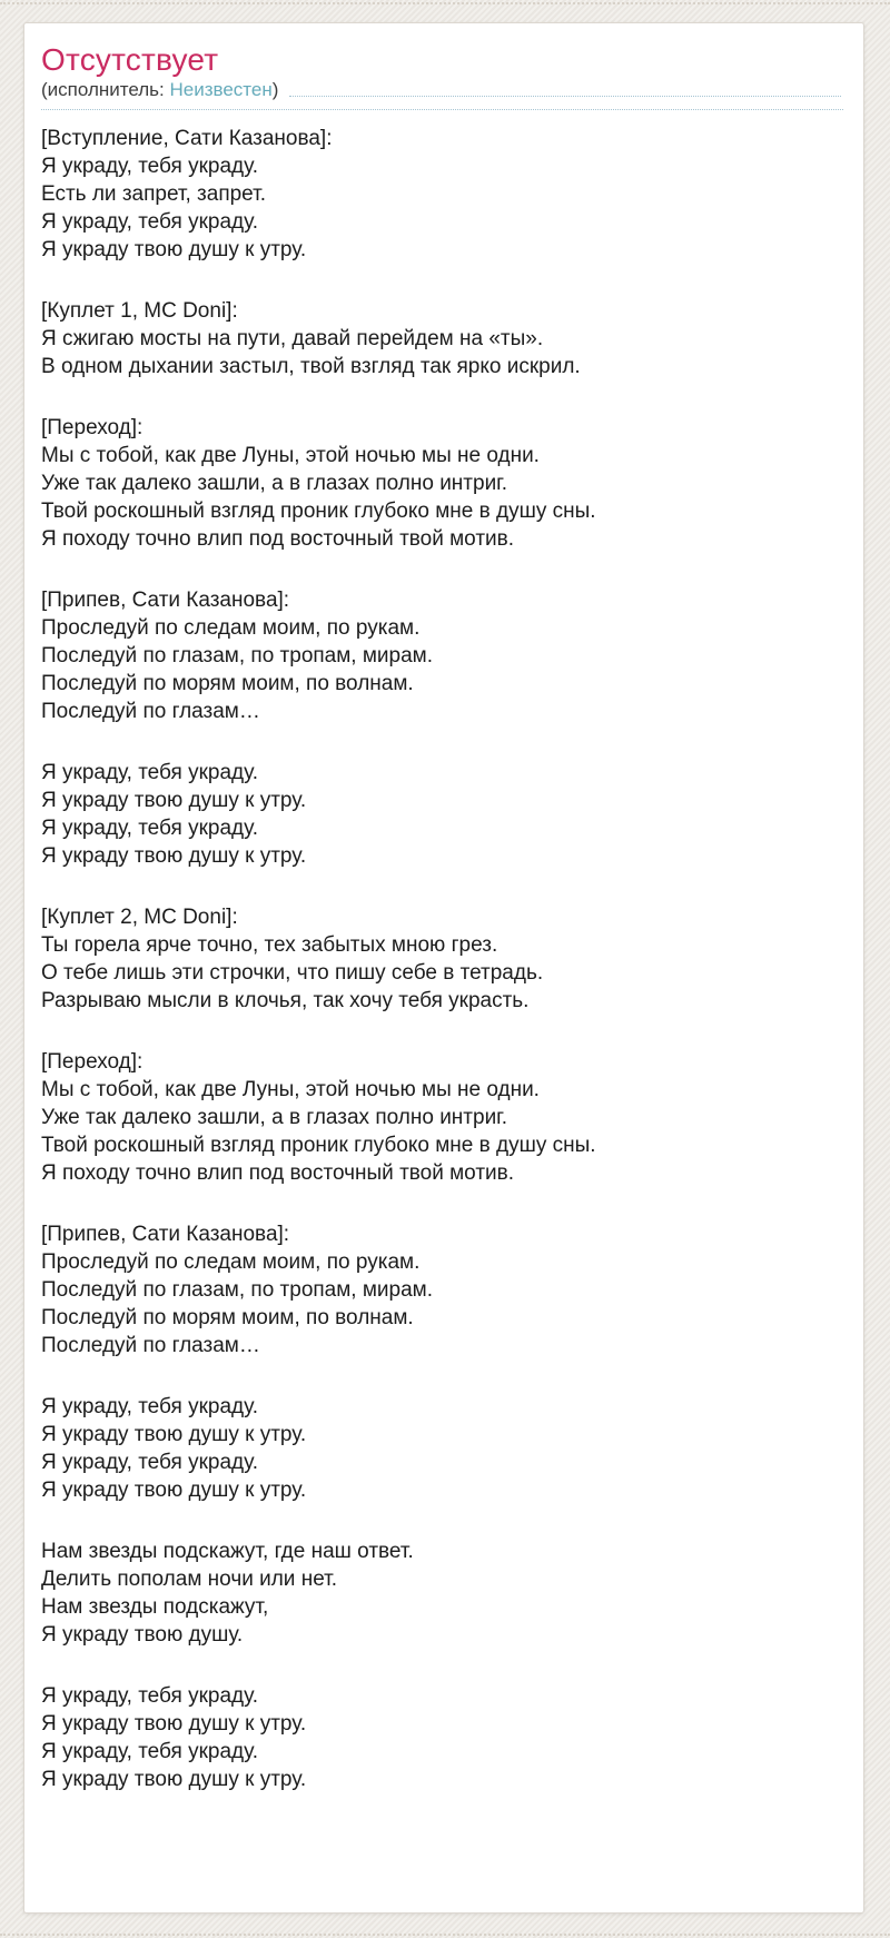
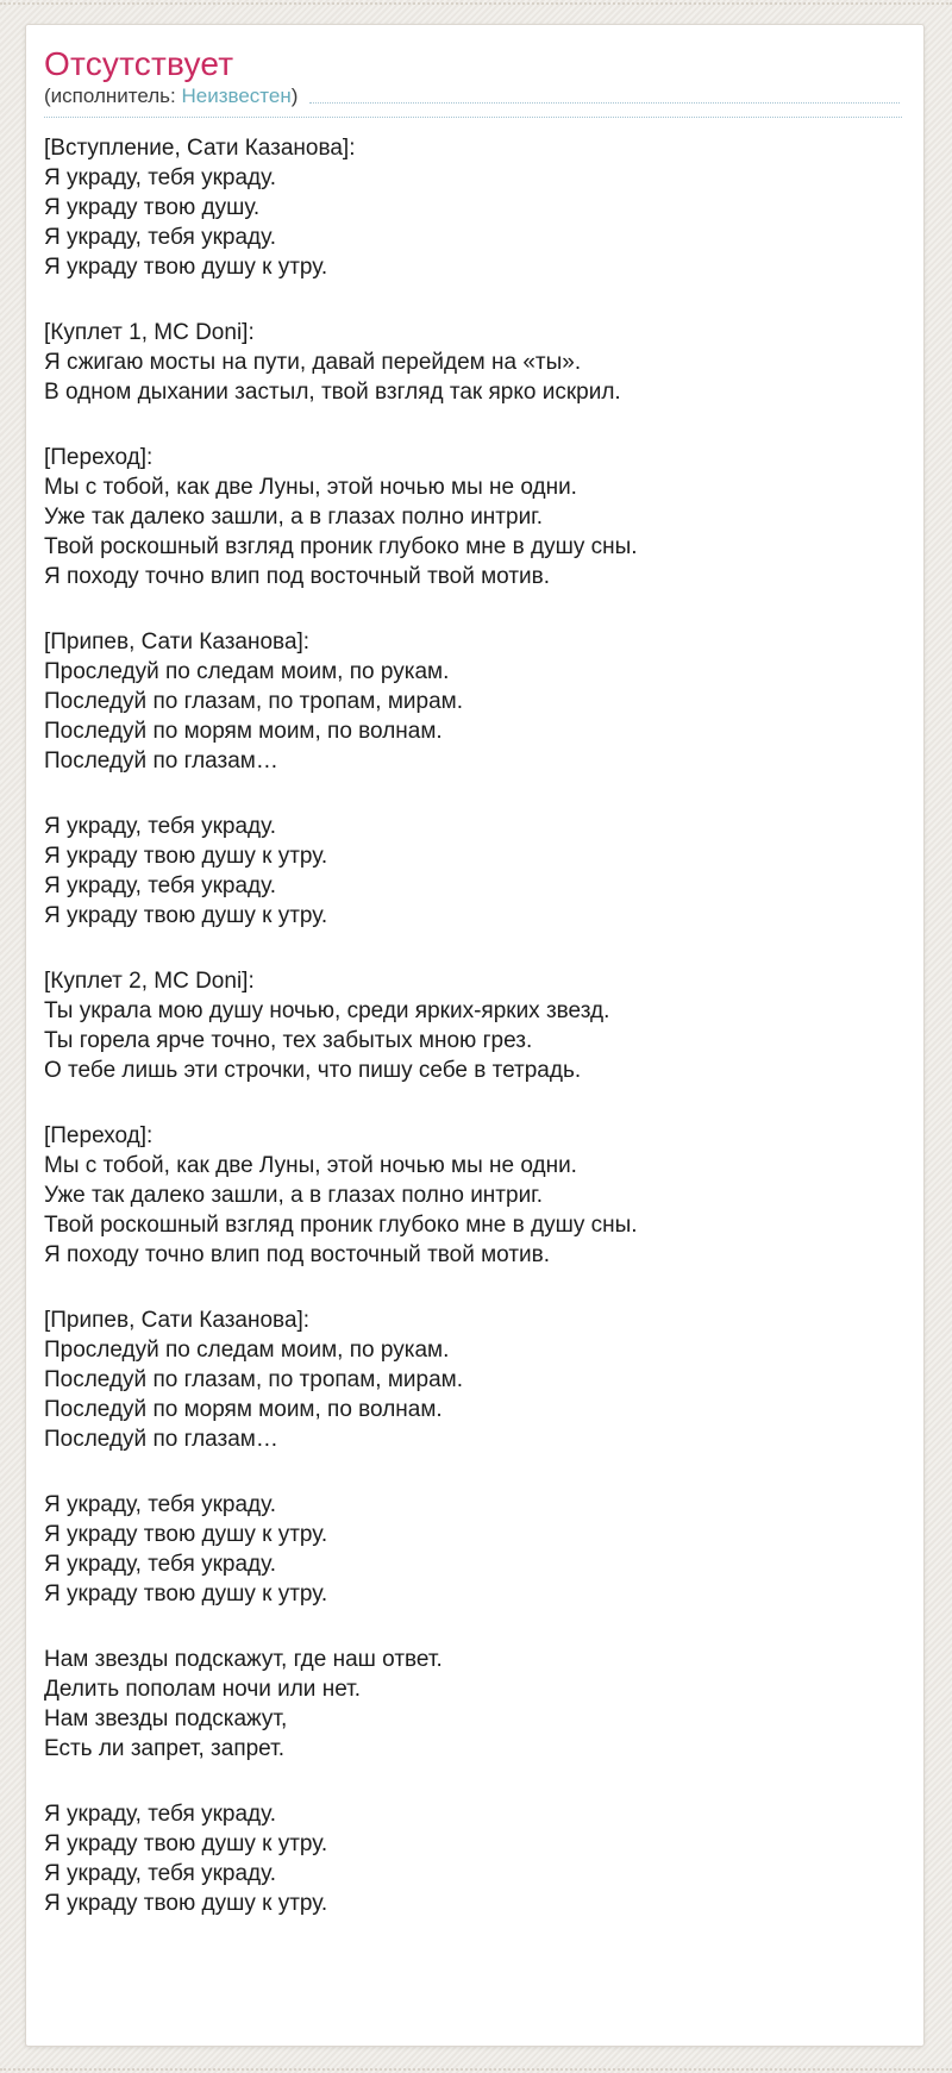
  Отсутствует
  (исполнитель:
  Неизвестен
  )
  [Вступление, Сати Казанова]:
  Я украду, тебя украду.
- Есть ли запрет, запрет.
+ Я украду твою душу.
  Я украду, тебя украду.
  Я украду твою душу к утру.
  [Куплет 1, MC Doni]:
  Я сжигаю мосты на пути, давай перейдем на «ты».
  В одном дыхании застыл, твой взгляд так ярко искрил.
  [Переход]:
  Мы с тобой, как две Луны, этой ночью мы не одни.
  Уже так далеко зашли, а в глазах полно интриг.
  Твой роскошный взгляд проник глубоко мне в душу сны.
  Я походу точно влип под восточный твой мотив.
  [Припев, Сати Казанова]:
  Проследуй по следам моим, по рукам.
  Последуй по глазам, по тропам, мирам.
  Последуй по морям моим, по волнам.
  Последуй по глазам…
  Я украду, тебя украду.
  Я украду твою душу к утру.
  Я украду, тебя украду.
  Я украду твою душу к утру.
  [Куплет 2, MC Doni]:
+ Ты украла мою душу ночью, среди ярких-ярких звезд.
  Ты горела ярче точно, тех забытых мною грез.
  О тебе лишь эти строчки, что пишу себе в тетрадь.
- Разрываю мысли в клочья, так хочу тебя украсть.
  [Переход]:
  Мы с тобой, как две Луны, этой ночью мы не одни.
  Уже так далеко зашли, а в глазах полно интриг.
  Твой роскошный взгляд проник глубоко мне в душу сны.
  Я походу точно влип под восточный твой мотив.
  [Припев, Сати Казанова]:
  Проследуй по следам моим, по рукам.
  Последуй по глазам, по тропам, мирам.
  Последуй по морям моим, по волнам.
  Последуй по глазам…
  Я украду, тебя украду.
  Я украду твою душу к утру.
  Я украду, тебя украду.
  Я украду твою душу к утру.
  Нам звезды подскажут, где наш ответ.
  Делить пополам ночи или нет.
  Нам звезды подскажут,
- Я украду твою душу.
+ Есть ли запрет, запрет.
  Я украду, тебя украду.
  Я украду твою душу к утру.
  Я украду, тебя украду.
  Я украду твою душу к утру.
